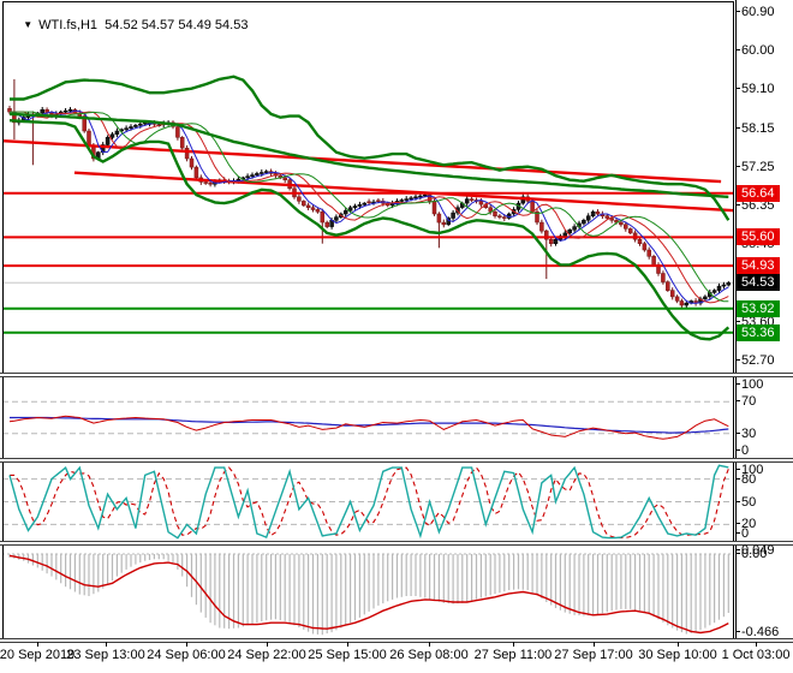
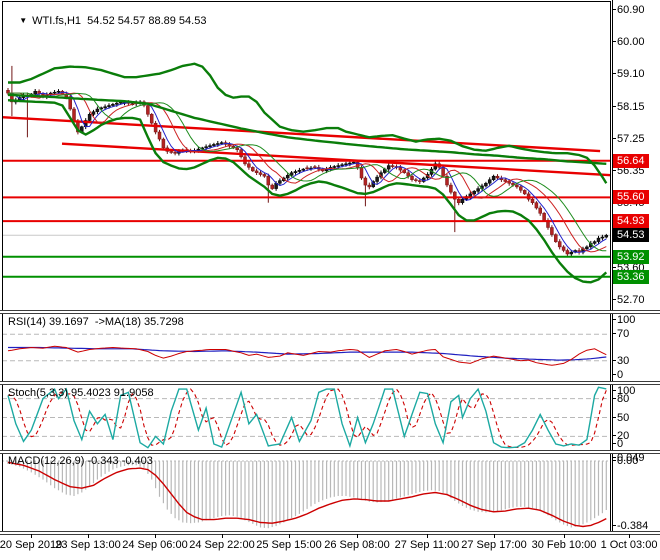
- ▼ WTI.fs,H1 54.52 54.57 54.49 54.53
+ ▼ WTI.fs,H1 54.52 54.57 88.89 54.53
+ RSI(14) 39.1697 ->MA(18) 35.7298
+ Stoch(5,3,3) 95.4023 91.9058
+ MACD(12,26,9) -0.343 -0.403
  60.90
  60.00
  59.10
  58.15
  57.25
  56.35
  53.60
  52.70
  56.64
  55.60
  54.93
  54.53
  53.92
  53.36
  100
  70
  30
  0
  100
  80
  50
  20
  0
  0.049
  0.00
- -0.466
+ -0.384
  20 Sep 2019
  23 Sep 13:00
  24 Sep 06:00
  24 Sep 22:00
  25 Sep 15:00
  26 Sep 08:00
  27 Sep 11:00
  27 Sep 17:00
- 30 Sep 10:00
+ 30 Feb 10:00
  1 Oct 03:00
